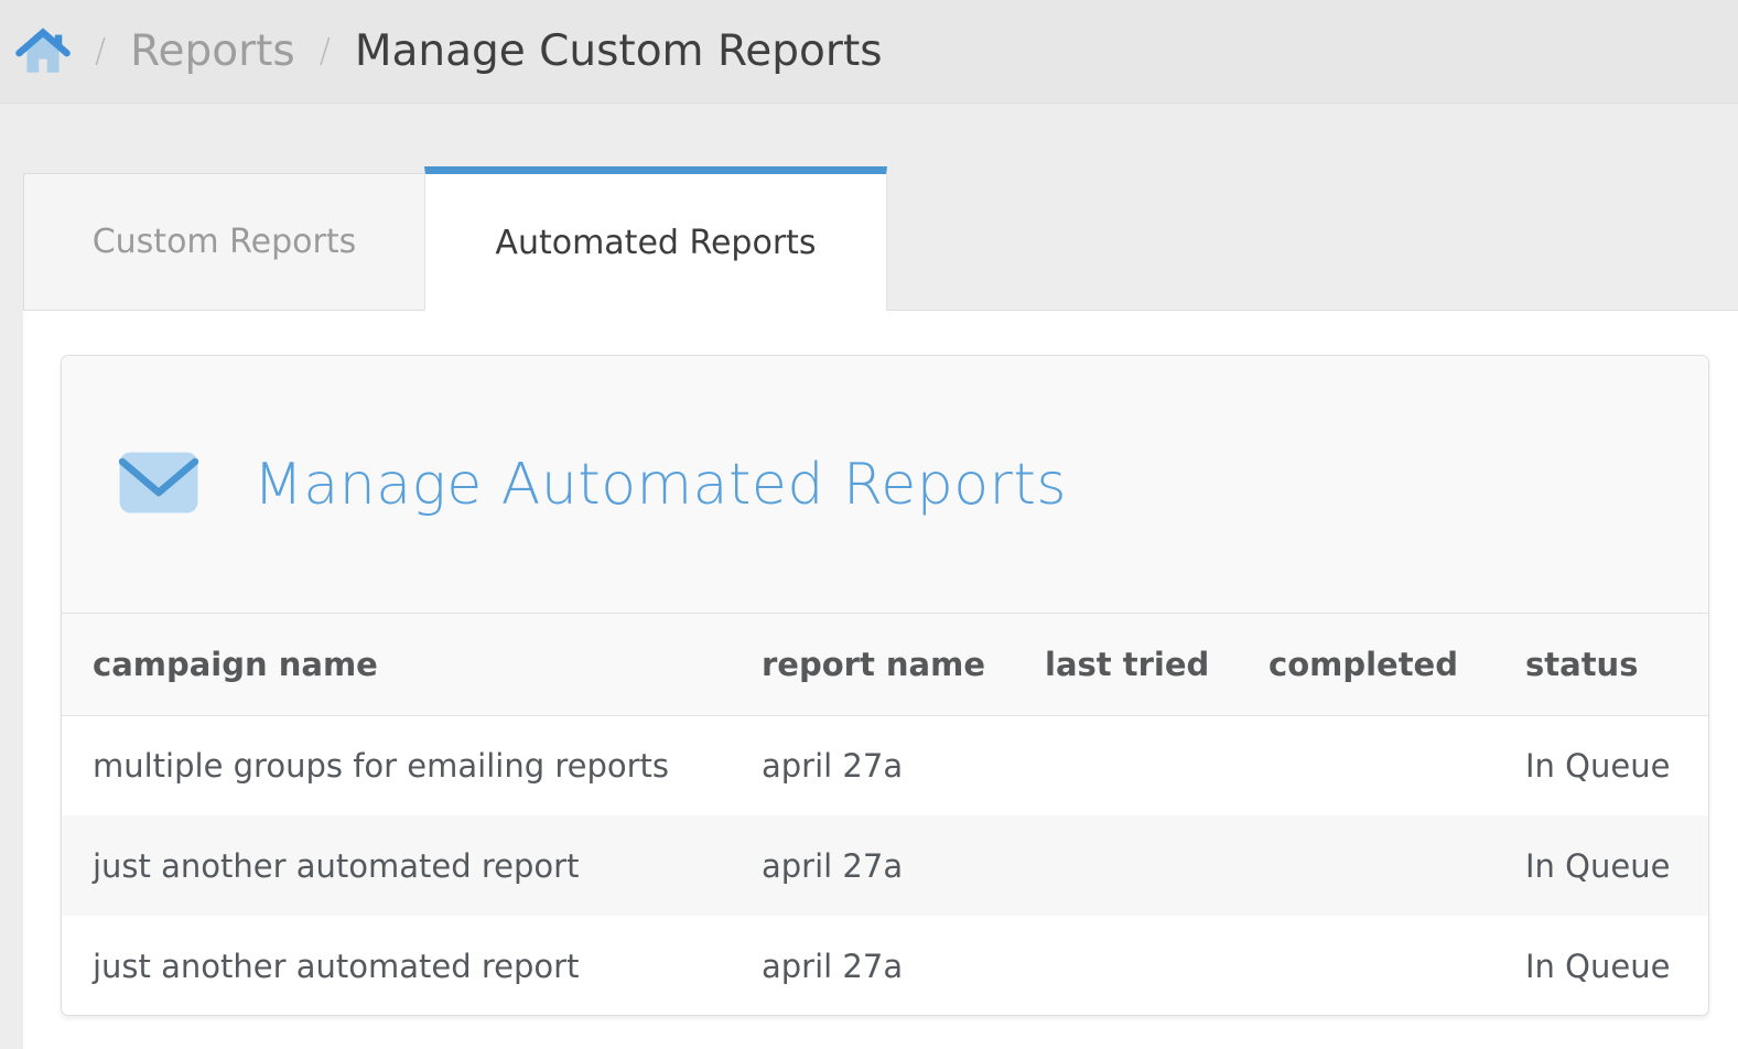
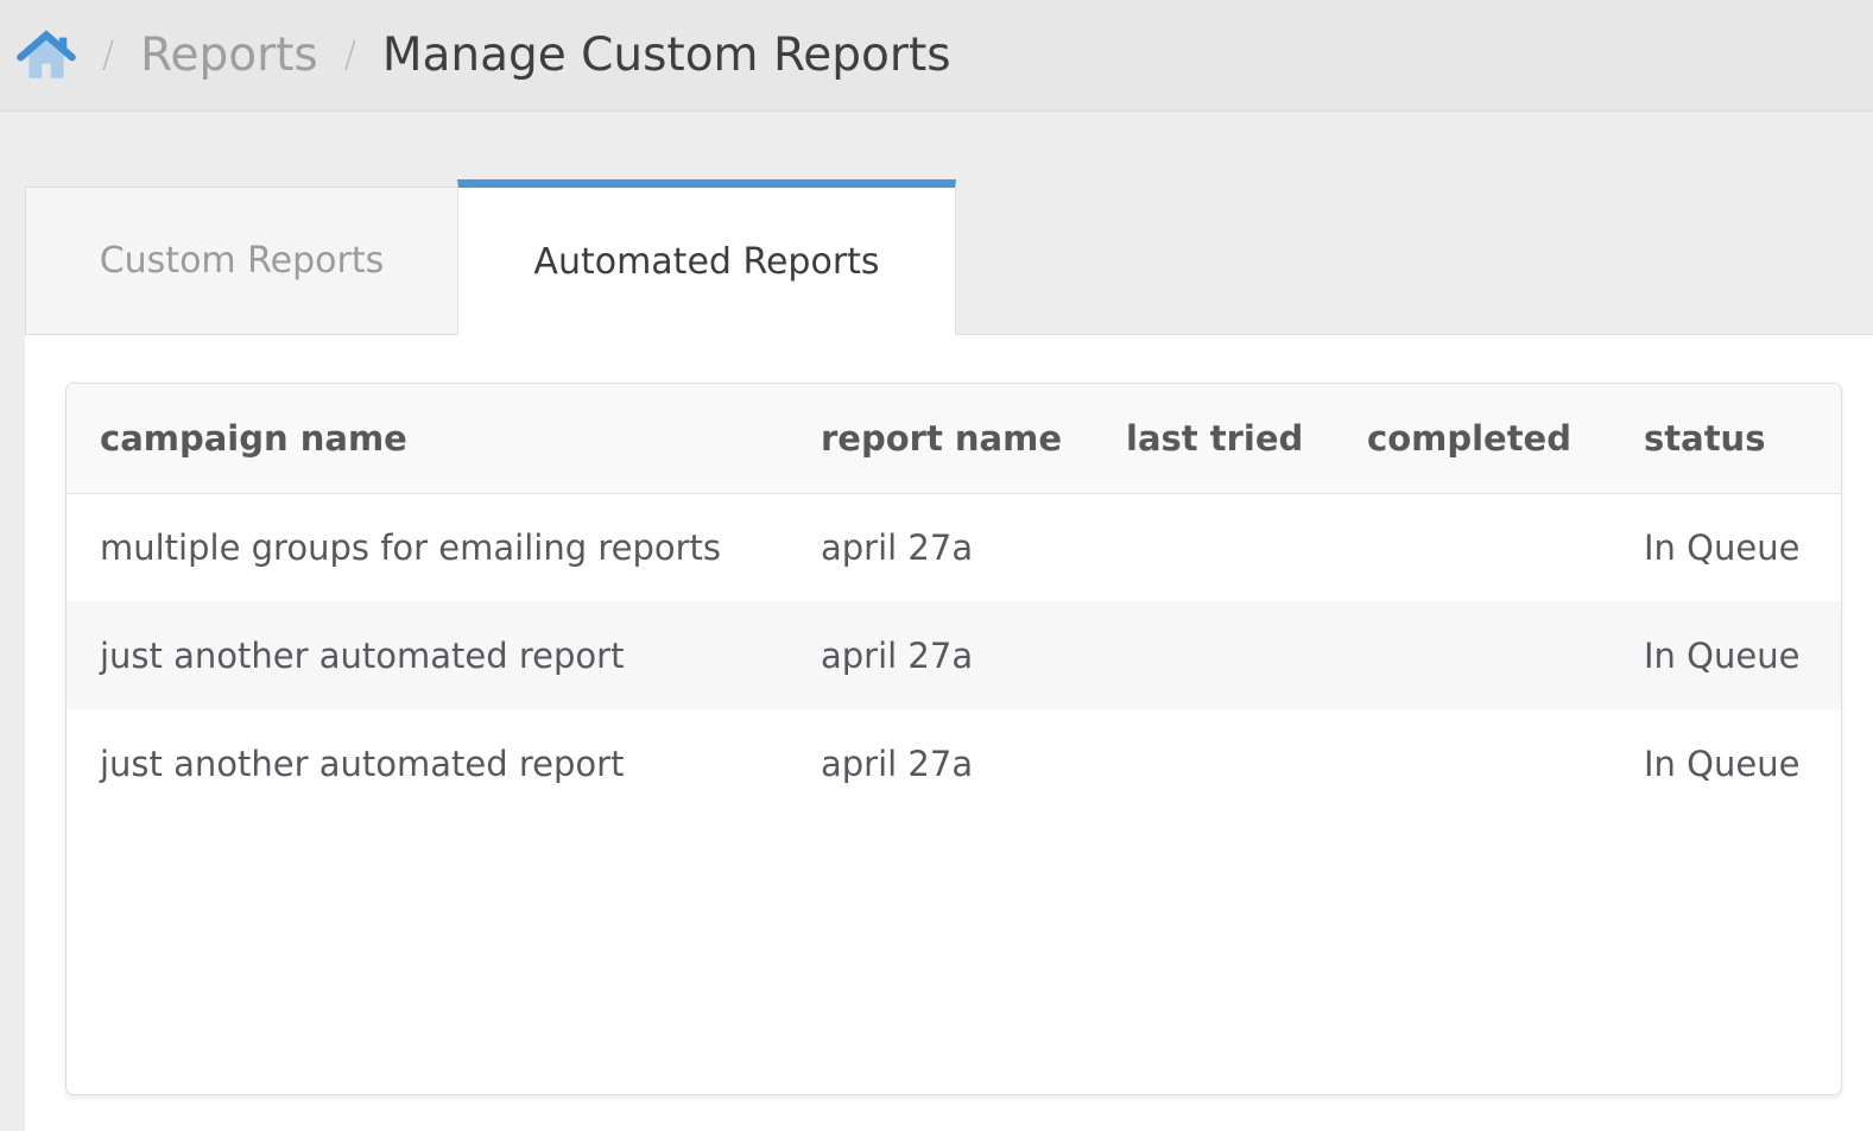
  /
  Reports
  /
  Manage Custom Reports
  Custom Reports
  Automated Reports
- Manage Automated Reports
  campaign name	report name	last tried	completed	status
  multiple groups for emailing reports	april 27a			In Queue
  just another automated report	april 27a			In Queue
  just another automated report	april 27a			In Queue
